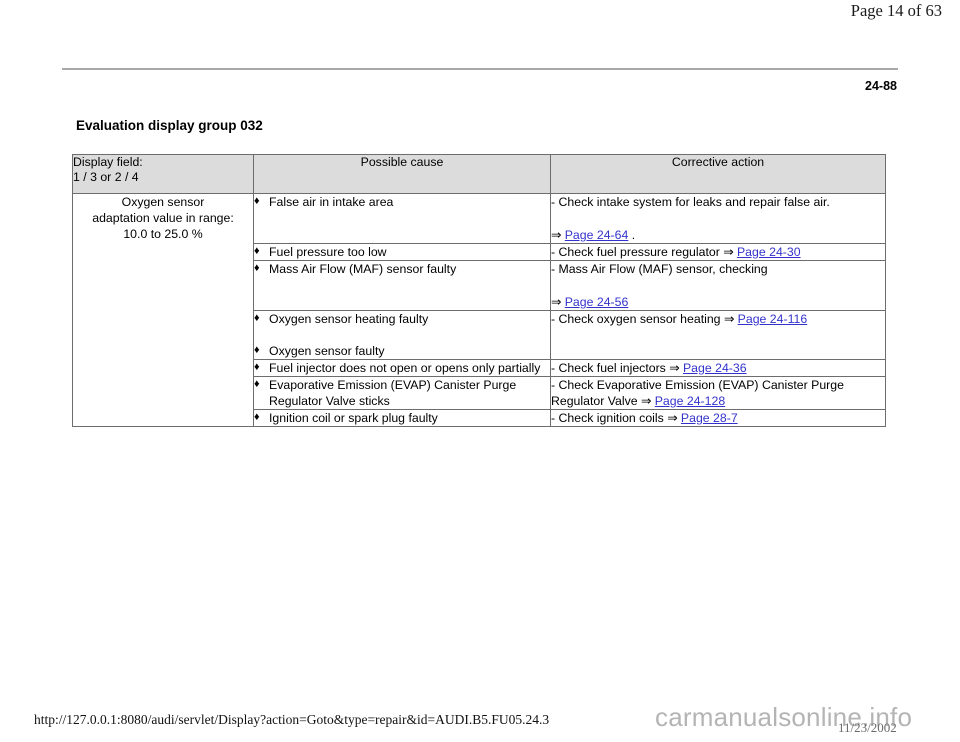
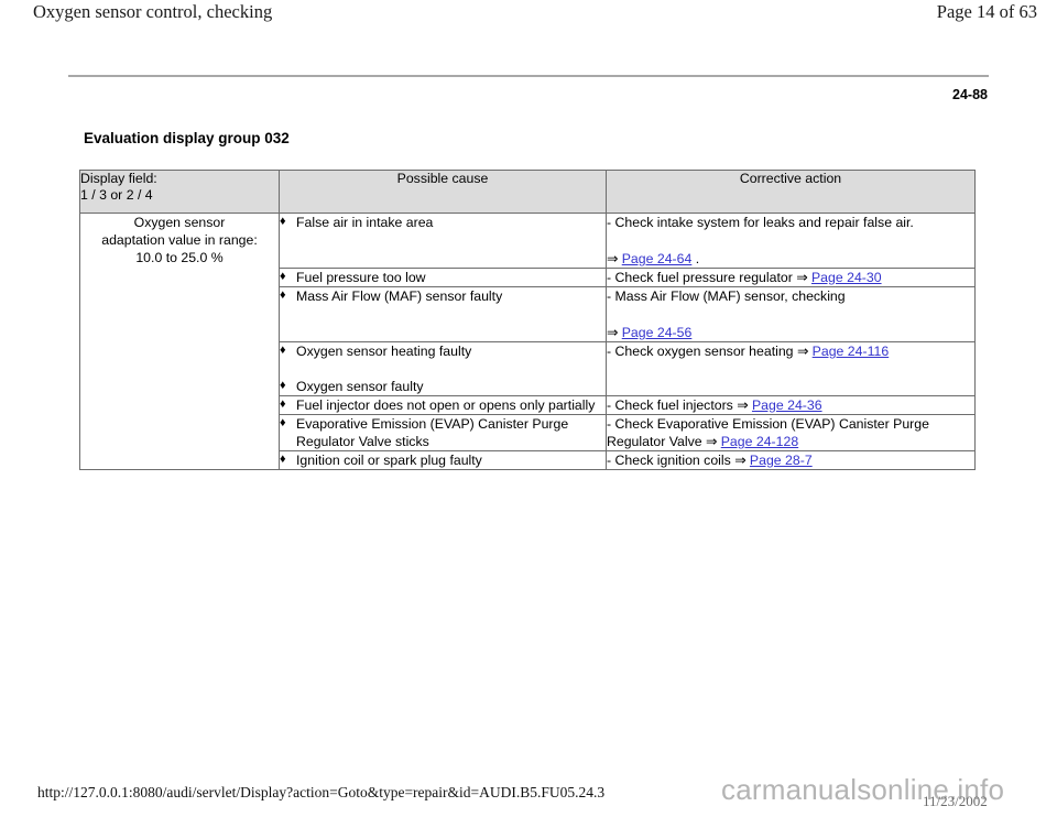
+ Oxygen sensor control, checking
  Page 14 of 63
  24-88
  Evaluation display group 032
  Display field: 1 / 3 or 2 / 4	Possible cause	Corrective action
  Oxygen sensoradaptation value in range:10.0 to 25.0 %	♦ False air in intake area	- Check intake system for leaks and repair false air.⇒ Page 24-64 .
  ♦ Fuel pressure too low	- Check fuel pressure regulator ⇒ Page 24-30
  ♦ Mass Air Flow (MAF) sensor faulty	- Mass Air Flow (MAF) sensor, checking⇒ Page 24-56
  ♦ Oxygen sensor heating faulty♦ Oxygen sensor faulty	- Check oxygen sensor heating ⇒ Page 24-116
  ♦ Fuel injector does not open or opens only partially	- Check fuel injectors ⇒ Page 24-36
  ♦ Evaporative Emission (EVAP) Canister Purge Regulator Valve sticks	- Check Evaporative Emission (EVAP) Canister Purge Regulator Valve ⇒ Page 24-128
  ♦ Ignition coil or spark plug faulty	- Check ignition coils ⇒ Page 28-7
  http://127.0.0.1:8080/audi/servlet/Display?action=Goto&type=repair&id=AUDI.B5.FU05.24.3
  carmanualsonline.info
  11/23/2002
